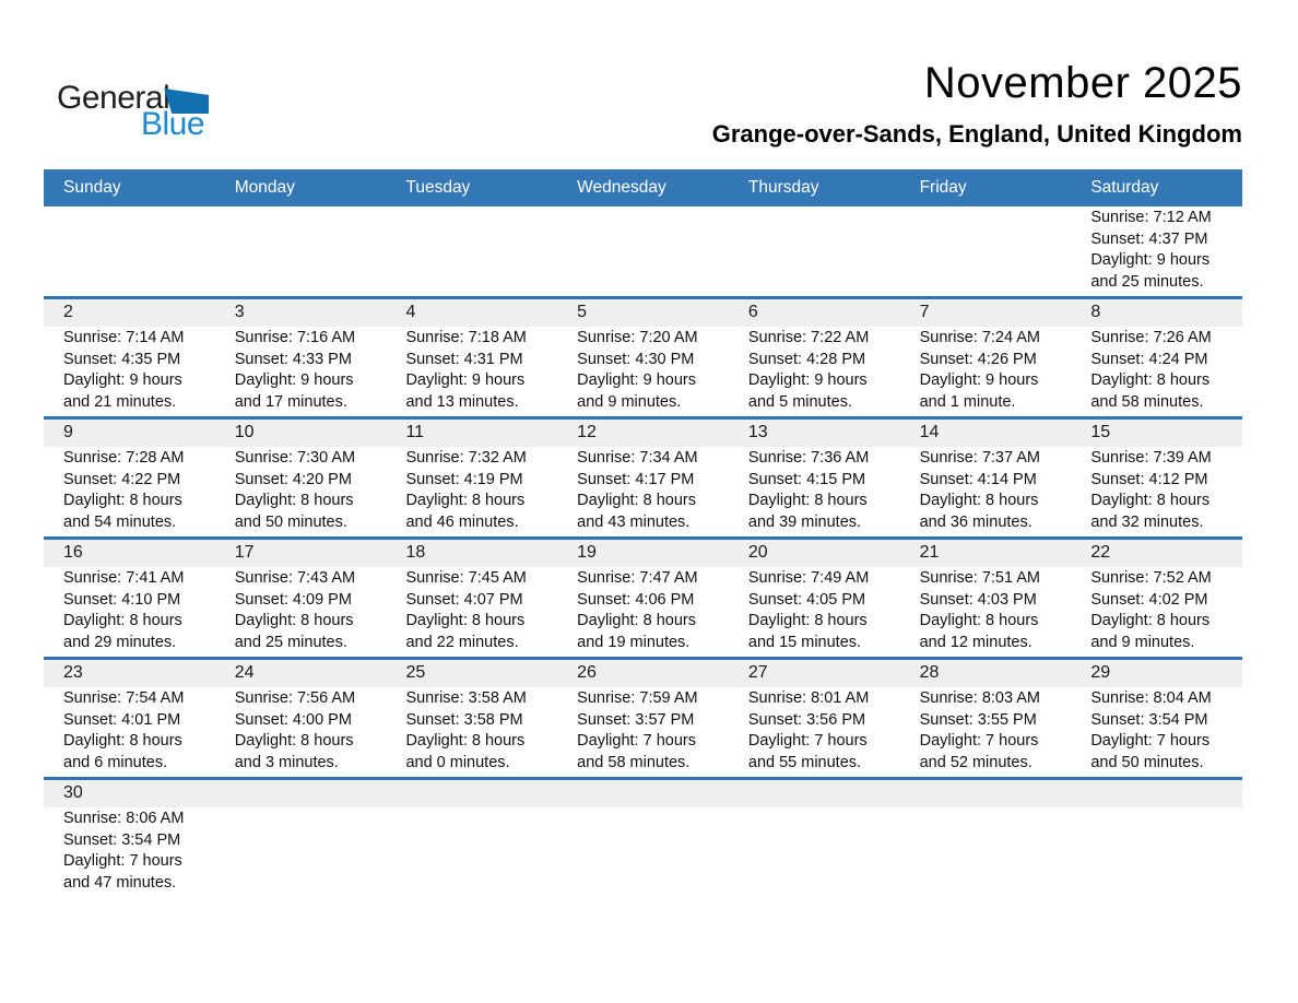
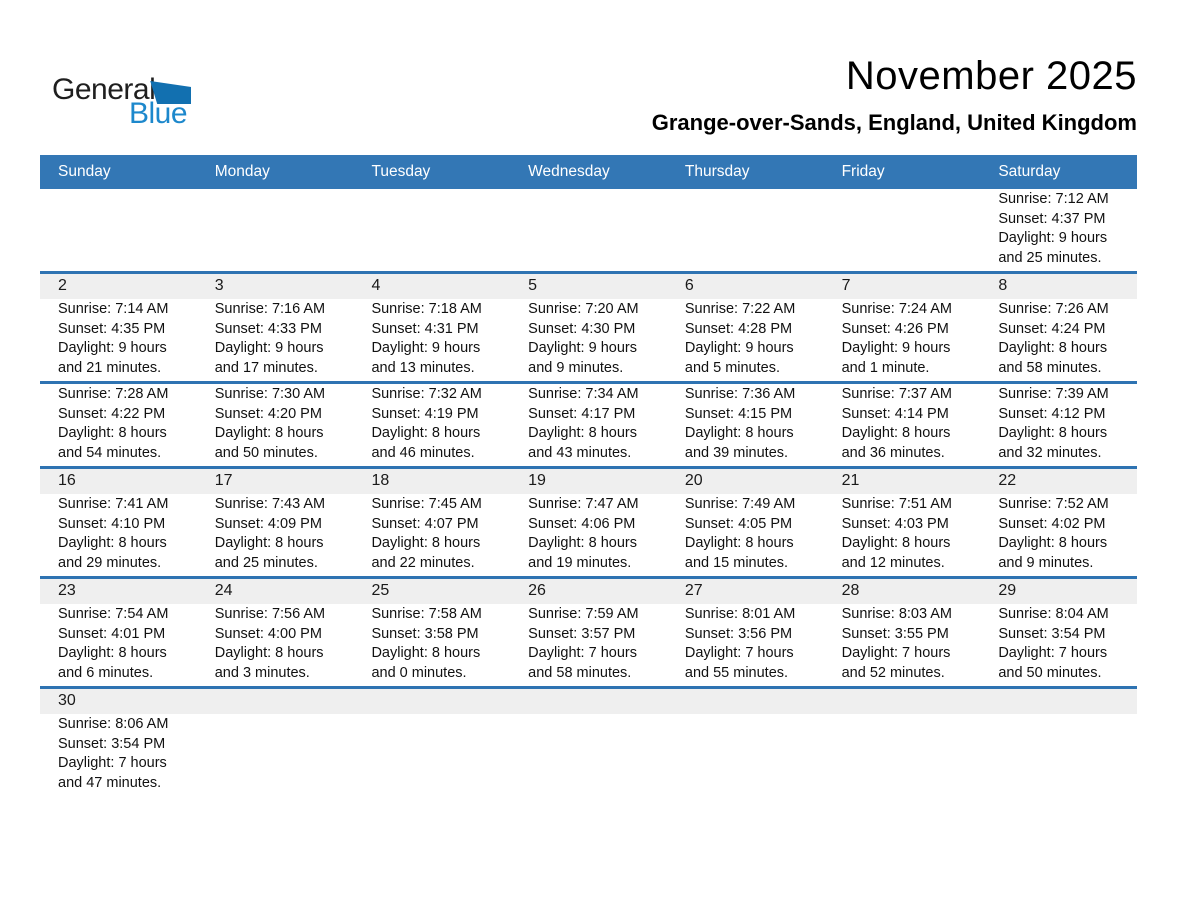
  General
  Blue
  November 2025
  Grange-over-Sands, England, United Kingdom
  Sunday
  Monday
  Tuesday
  Wednesday
  Thursday
  Friday
  Saturday
  Sunrise: 7:12 AM
  Sunset: 4:37 PM
  Daylight: 9 hours
  and 25 minutes.
  2
  3
  4
  5
  6
  7
  8
  Sunrise: 7:14 AM
  Sunset: 4:35 PM
  Daylight: 9 hours
  and 21 minutes.
  Sunrise: 7:16 AM
  Sunset: 4:33 PM
  Daylight: 9 hours
  and 17 minutes.
  Sunrise: 7:18 AM
  Sunset: 4:31 PM
  Daylight: 9 hours
  and 13 minutes.
  Sunrise: 7:20 AM
  Sunset: 4:30 PM
  Daylight: 9 hours
  and 9 minutes.
  Sunrise: 7:22 AM
  Sunset: 4:28 PM
  Daylight: 9 hours
  and 5 minutes.
  Sunrise: 7:24 AM
  Sunset: 4:26 PM
  Daylight: 9 hours
  and 1 minute.
  Sunrise: 7:26 AM
  Sunset: 4:24 PM
  Daylight: 8 hours
  and 58 minutes.
- 9
- 10
- 11
- 12
- 13
- 14
- 15
  Sunrise: 7:28 AM
  Sunset: 4:22 PM
  Daylight: 8 hours
  and 54 minutes.
  Sunrise: 7:30 AM
  Sunset: 4:20 PM
  Daylight: 8 hours
  and 50 minutes.
  Sunrise: 7:32 AM
  Sunset: 4:19 PM
  Daylight: 8 hours
  and 46 minutes.
  Sunrise: 7:34 AM
  Sunset: 4:17 PM
  Daylight: 8 hours
  and 43 minutes.
  Sunrise: 7:36 AM
  Sunset: 4:15 PM
  Daylight: 8 hours
  and 39 minutes.
  Sunrise: 7:37 AM
  Sunset: 4:14 PM
  Daylight: 8 hours
  and 36 minutes.
  Sunrise: 7:39 AM
  Sunset: 4:12 PM
  Daylight: 8 hours
  and 32 minutes.
  16
  17
  18
  19
  20
  21
  22
  Sunrise: 7:41 AM
  Sunset: 4:10 PM
  Daylight: 8 hours
  and 29 minutes.
  Sunrise: 7:43 AM
  Sunset: 4:09 PM
  Daylight: 8 hours
  and 25 minutes.
  Sunrise: 7:45 AM
  Sunset: 4:07 PM
  Daylight: 8 hours
  and 22 minutes.
  Sunrise: 7:47 AM
  Sunset: 4:06 PM
  Daylight: 8 hours
  and 19 minutes.
  Sunrise: 7:49 AM
  Sunset: 4:05 PM
  Daylight: 8 hours
  and 15 minutes.
  Sunrise: 7:51 AM
  Sunset: 4:03 PM
  Daylight: 8 hours
  and 12 minutes.
  Sunrise: 7:52 AM
  Sunset: 4:02 PM
  Daylight: 8 hours
  and 9 minutes.
  23
  24
  25
  26
  27
  28
  29
  Sunrise: 7:54 AM
  Sunset: 4:01 PM
  Daylight: 8 hours
  and 6 minutes.
  Sunrise: 7:56 AM
  Sunset: 4:00 PM
  Daylight: 8 hours
  and 3 minutes.
- Sunrise: 3:58 AM
+ Sunrise: 7:58 AM
  Sunset: 3:58 PM
  Daylight: 8 hours
  and 0 minutes.
  Sunrise: 7:59 AM
  Sunset: 3:57 PM
  Daylight: 7 hours
  and 58 minutes.
  Sunrise: 8:01 AM
  Sunset: 3:56 PM
  Daylight: 7 hours
  and 55 minutes.
  Sunrise: 8:03 AM
  Sunset: 3:55 PM
  Daylight: 7 hours
  and 52 minutes.
  Sunrise: 8:04 AM
  Sunset: 3:54 PM
  Daylight: 7 hours
  and 50 minutes.
  30
  Sunrise: 8:06 AM
  Sunset: 3:54 PM
  Daylight: 7 hours
  and 47 minutes.
